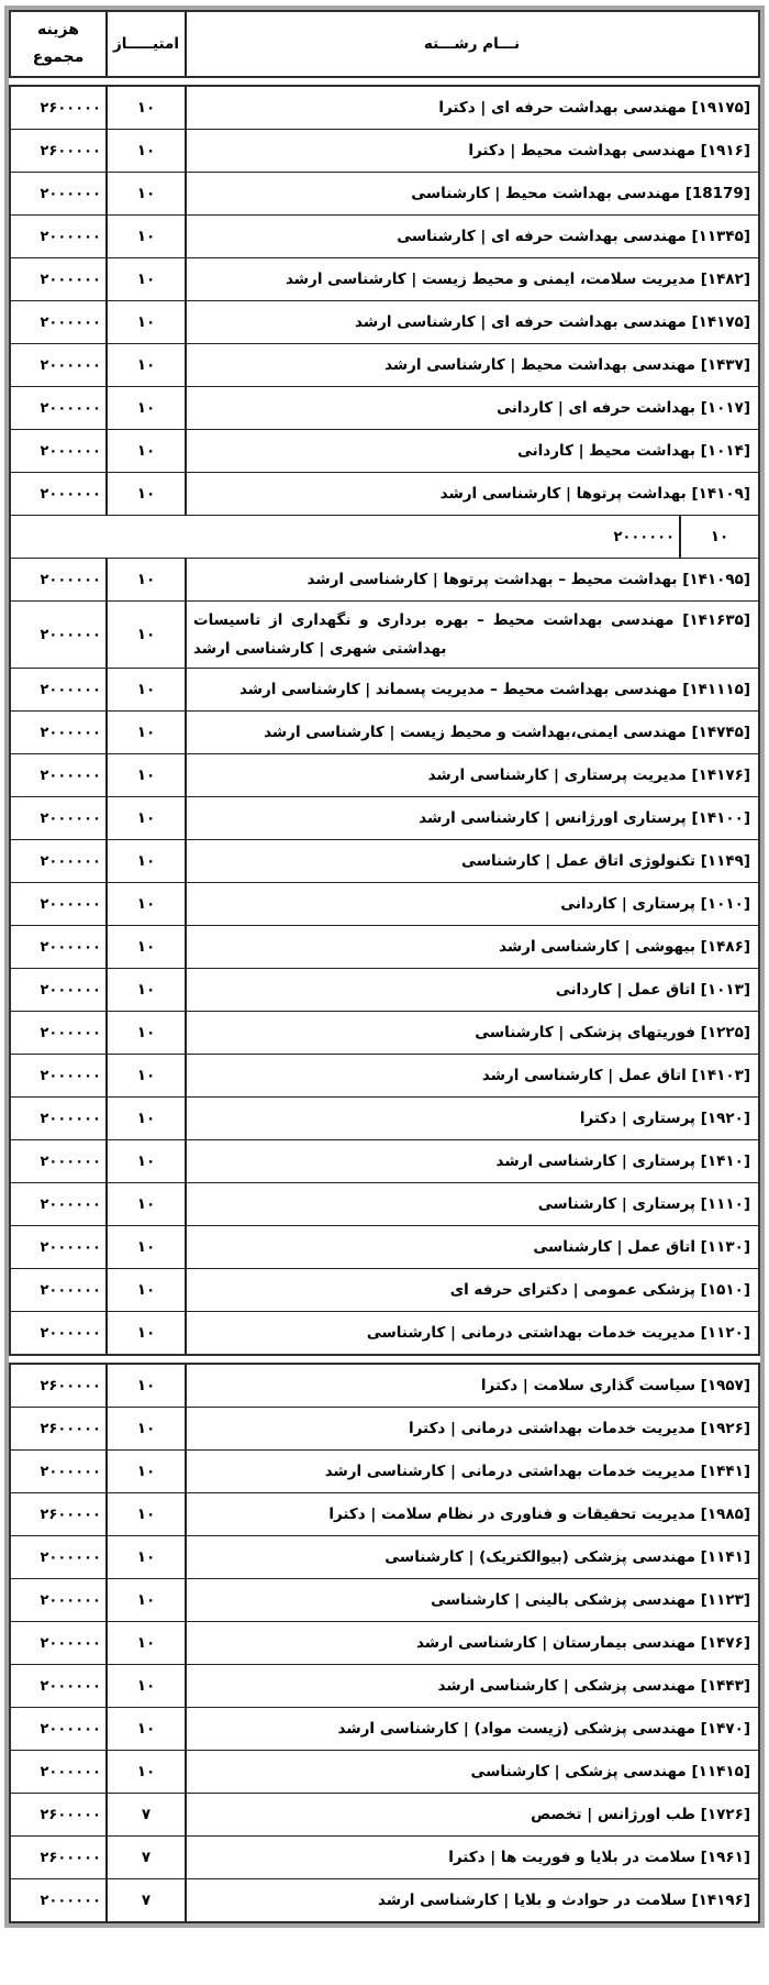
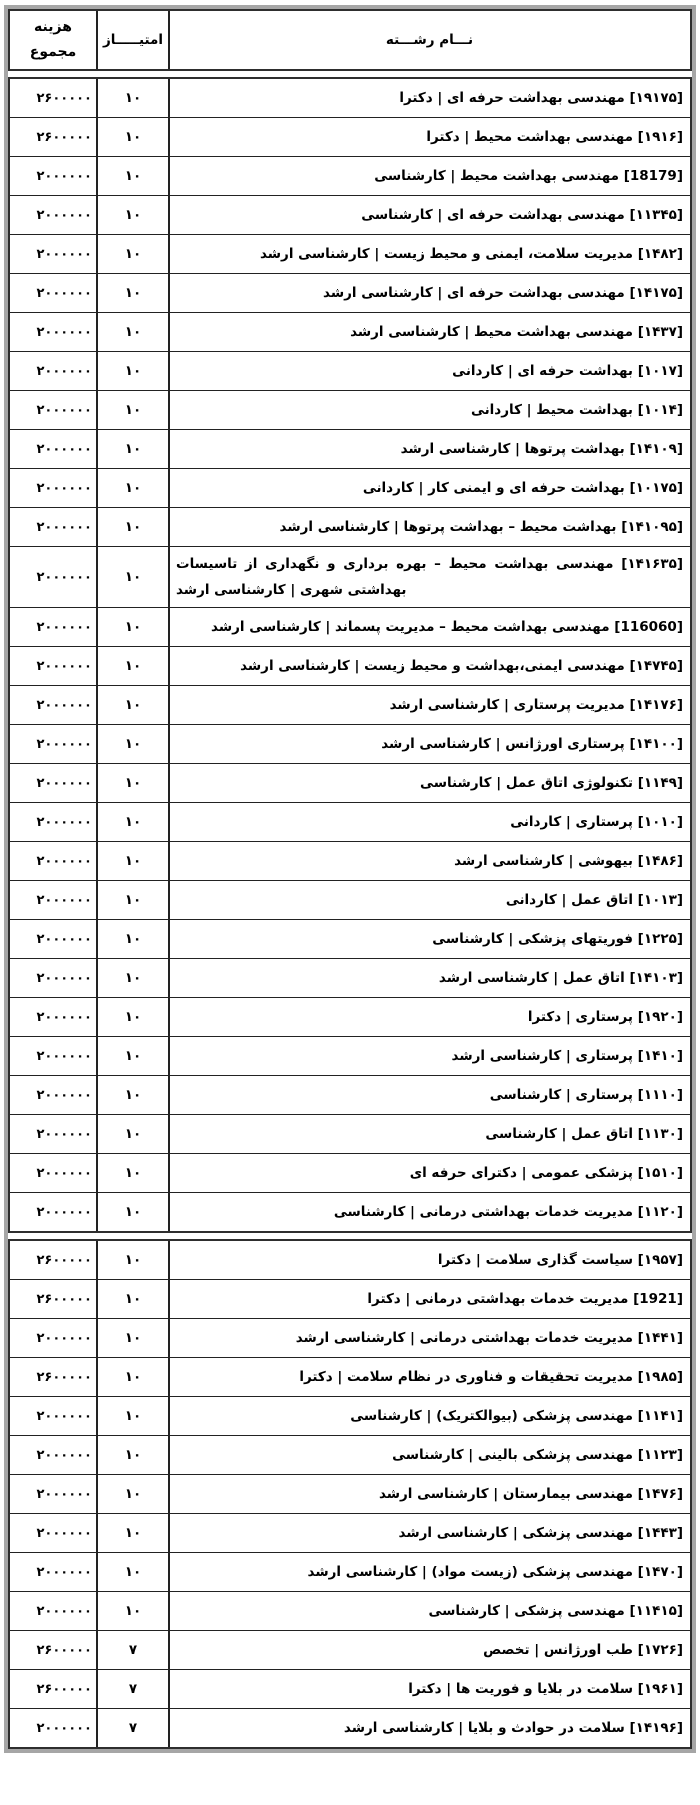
  نـــام رشـــته
  امتیـــــاز
  هزینه
  مجموع
  [۱۹۱۷۵] مهندسی بهداشت حرفه ای | دکترا
  ۱۰
  ۲۶۰۰۰۰۰
  [۱۹۱۶] مهندسی بهداشت محیط | دکترا
  ۱۰
  ۲۶۰۰۰۰۰
  [18179] مهندسی بهداشت محیط | کارشناسی
  ۱۰
  ۲۰۰۰۰۰۰
  [۱۱۳۴۵] مهندسی بهداشت حرفه ای | کارشناسی
  ۱۰
  ۲۰۰۰۰۰۰
  [۱۴۸۲] مدیریت سلامت، ایمنی و محیط زیست | کارشناسی ارشد
  ۱۰
  ۲۰۰۰۰۰۰
  [۱۴۱۷۵] مهندسی بهداشت حرفه ای | کارشناسی ارشد
  ۱۰
  ۲۰۰۰۰۰۰
  [۱۴۳۷] مهندسی بهداشت محیط | کارشناسی ارشد
  ۱۰
  ۲۰۰۰۰۰۰
  [۱۰۱۷] بهداشت حرفه ای | کاردانی
  ۱۰
  ۲۰۰۰۰۰۰
  [۱۰۱۴] بهداشت محیط | کاردانی
  ۱۰
  ۲۰۰۰۰۰۰
  [۱۴۱۰۹] بهداشت پرتوها | کارشناسی ارشد
  ۱۰
  ۲۰۰۰۰۰۰
+ [۱۰۱۷۵] بهداشت حرفه ای و ایمنی کار | کاردانی
  ۱۰
  ۲۰۰۰۰۰۰
  [۱۴۱۰۹۵] بهداشت محیط – بهداشت پرتوها | کارشناسی ارشد
  ۱۰
  ۲۰۰۰۰۰۰
  [۱۴۱۶۳۵] مهندسی بهداشت محیط – بهره برداری و نگهداری از تاسیسات بهداشتی شهری | کارشناسی ارشد
  ۱۰
  ۲۰۰۰۰۰۰
- [۱۴۱۱۱۵] مهندسی بهداشت محیط – مدیریت پسماند | کارشناسی ارشد
+ [116060] مهندسی بهداشت محیط – مدیریت پسماند | کارشناسی ارشد
  ۱۰
  ۲۰۰۰۰۰۰
  [۱۴۷۴۵] مهندسی ایمنی،بهداشت و محیط زیست | کارشناسی ارشد
  ۱۰
  ۲۰۰۰۰۰۰
  [۱۴۱۷۶] مدیریت پرستاری | کارشناسی ارشد
  ۱۰
  ۲۰۰۰۰۰۰
  [۱۴۱۰۰] پرستاری اورژانس | کارشناسی ارشد
  ۱۰
  ۲۰۰۰۰۰۰
  [۱۱۴۹] تکنولوژی اتاق عمل | کارشناسی
  ۱۰
  ۲۰۰۰۰۰۰
  [۱۰۱۰] پرستاری | کاردانی
  ۱۰
  ۲۰۰۰۰۰۰
  [۱۴۸۶] بیهوشی | کارشناسی ارشد
  ۱۰
  ۲۰۰۰۰۰۰
  [۱۰۱۳] اتاق عمل | کاردانی
  ۱۰
  ۲۰۰۰۰۰۰
  [۱۲۲۵] فوریتهای پزشکی | کارشناسی
  ۱۰
  ۲۰۰۰۰۰۰
  [۱۴۱۰۳] اتاق عمل | کارشناسی ارشد
  ۱۰
  ۲۰۰۰۰۰۰
  [۱۹۲۰] پرستاری | دکترا
  ۱۰
  ۲۰۰۰۰۰۰
  [۱۴۱۰] پرستاری | کارشناسی ارشد
  ۱۰
  ۲۰۰۰۰۰۰
  [۱۱۱۰] پرستاری | کارشناسی
  ۱۰
  ۲۰۰۰۰۰۰
  [۱۱۳۰] اتاق عمل | کارشناسی
  ۱۰
  ۲۰۰۰۰۰۰
  [۱۵۱۰] پزشکی عمومی | دکترای حرفه ای
  ۱۰
  ۲۰۰۰۰۰۰
  [۱۱۲۰] مدیریت خدمات بهداشتی درمانی | کارشناسی
  ۱۰
  ۲۰۰۰۰۰۰
  [۱۹۵۷] سیاست گذاری سلامت | دکترا
  ۱۰
  ۲۶۰۰۰۰۰
- [۱۹۲۶] مدیریت خدمات بهداشتی درمانی | دکترا
+ [1921] مدیریت خدمات بهداشتی درمانی | دکترا
  ۱۰
  ۲۶۰۰۰۰۰
  [۱۴۴۱] مدیریت خدمات بهداشتی درمانی | کارشناسی ارشد
  ۱۰
  ۲۰۰۰۰۰۰
  [۱۹۸۵] مدیریت تحقیقات و فناوری در نظام سلامت | دکترا
  ۱۰
  ۲۶۰۰۰۰۰
  [۱۱۴۱] مهندسی پزشکی (بیوالکتریک) | کارشناسی
  ۱۰
  ۲۰۰۰۰۰۰
  [۱۱۲۳] مهندسی پزشکی بالینی | کارشناسی
  ۱۰
  ۲۰۰۰۰۰۰
  [۱۴۷۶] مهندسی بیمارستان | کارشناسی ارشد
  ۱۰
  ۲۰۰۰۰۰۰
  [۱۴۴۳] مهندسی پزشکی | کارشناسی ارشد
  ۱۰
  ۲۰۰۰۰۰۰
  [۱۴۷۰] مهندسی پزشکی (زیست مواد) | کارشناسی ارشد
  ۱۰
  ۲۰۰۰۰۰۰
  [۱۱۴۱۵] مهندسی پزشکی | کارشناسی
  ۱۰
  ۲۰۰۰۰۰۰
  [۱۷۲۶] طب اورژانس | تخصص
  ۷
  ۲۶۰۰۰۰۰
  [۱۹۶۱] سلامت در بلایا و فوریت ها | دکترا
  ۷
  ۲۶۰۰۰۰۰
  [۱۴۱۹۶] سلامت در حوادث و بلایا | کارشناسی ارشد
  ۷
  ۲۰۰۰۰۰۰
